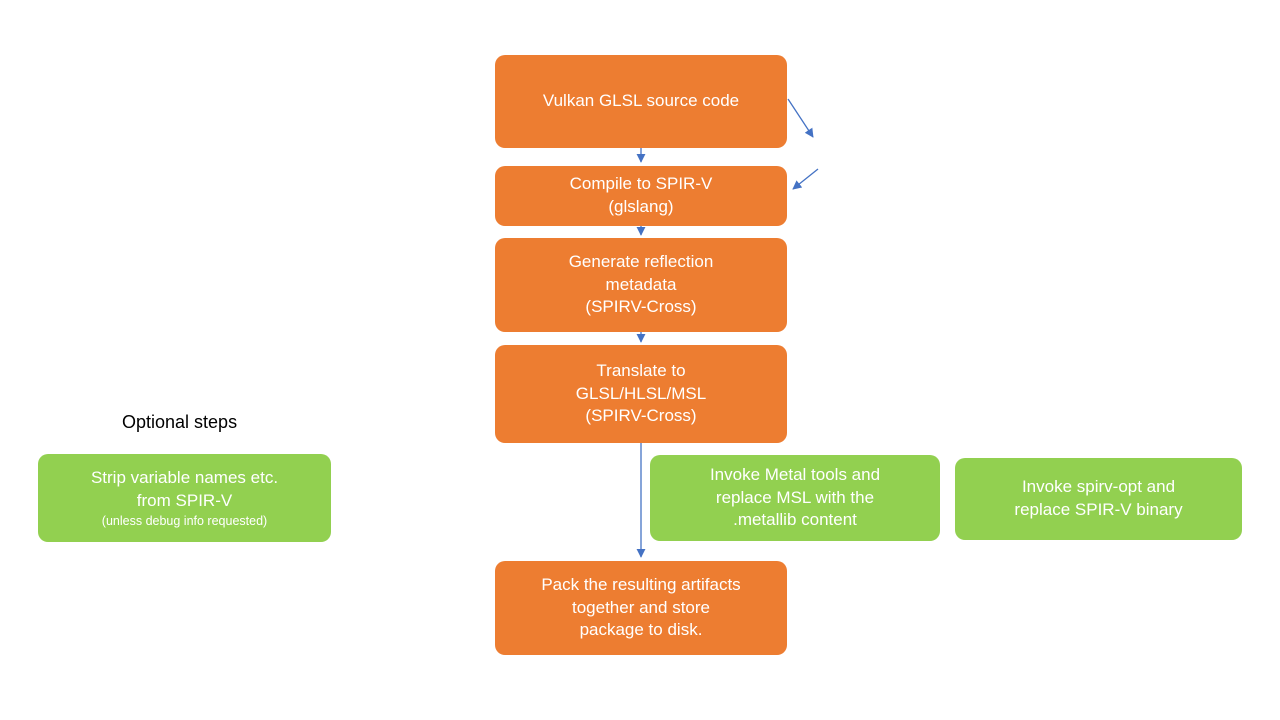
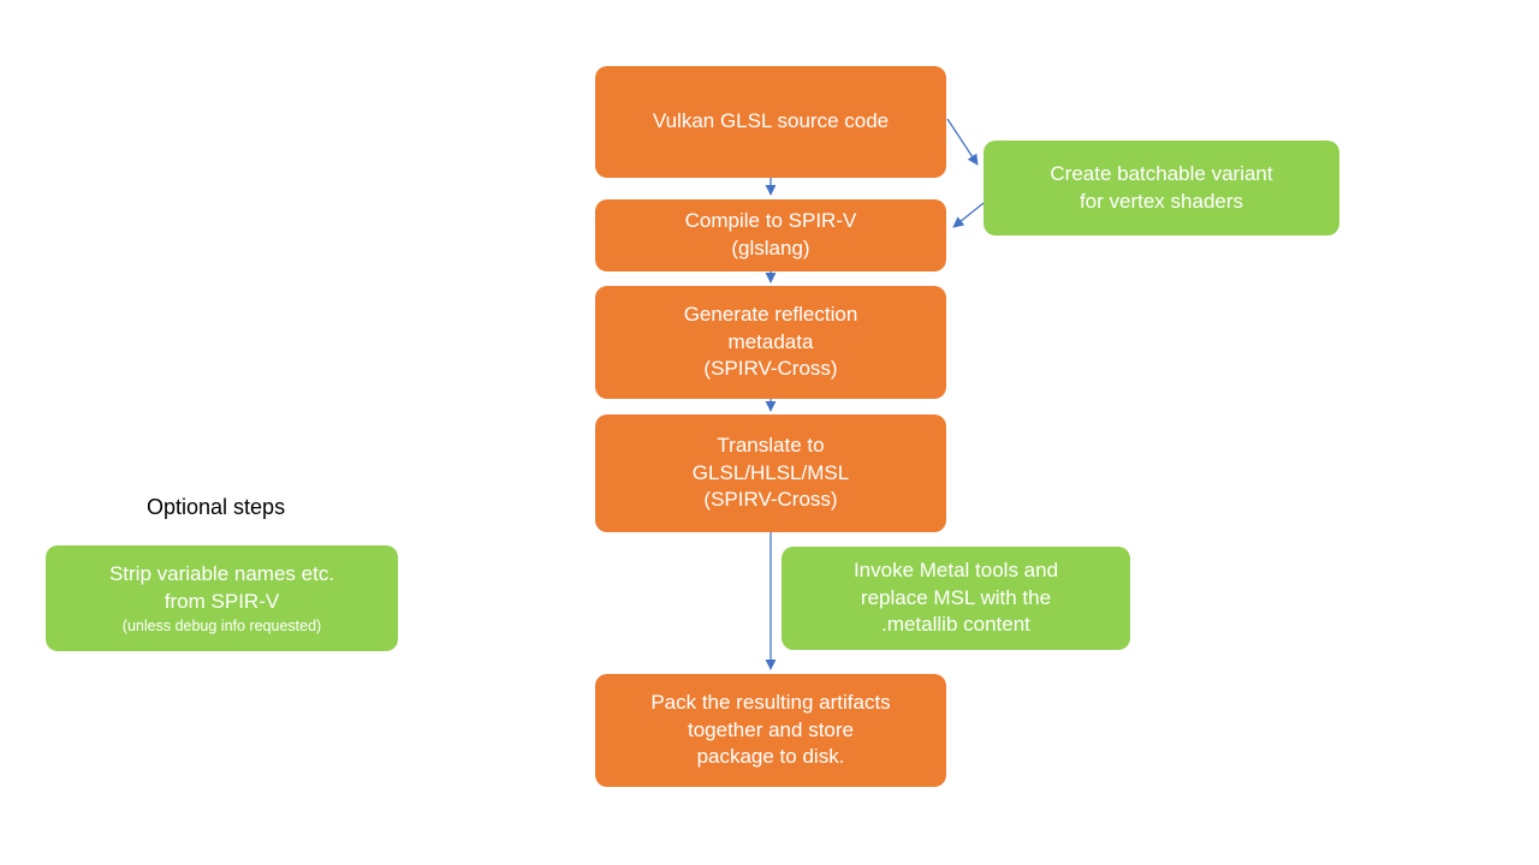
  Optional steps
  Vulkan GLSL source code
  Compile to SPIR-V
  (glslang)
  Generate reflection
  metadata
  (SPIRV-Cross)
  Translate to
  GLSL/HLSL/MSL
  (SPIRV-Cross)
  Pack the resulting artifacts
  together and store
  package to disk.
+ Create batchable variant
+ for vertex shaders
  Strip variable names etc.
  from SPIR-V
  (unless debug info requested)
  Invoke Metal tools and
  replace MSL with the
  .metallib content
- Invoke spirv-opt and
- replace SPIR-V binary
